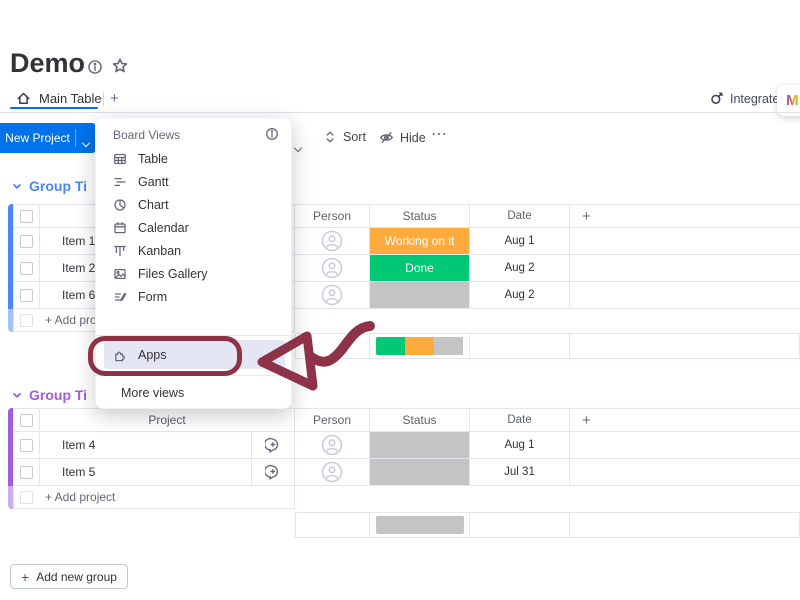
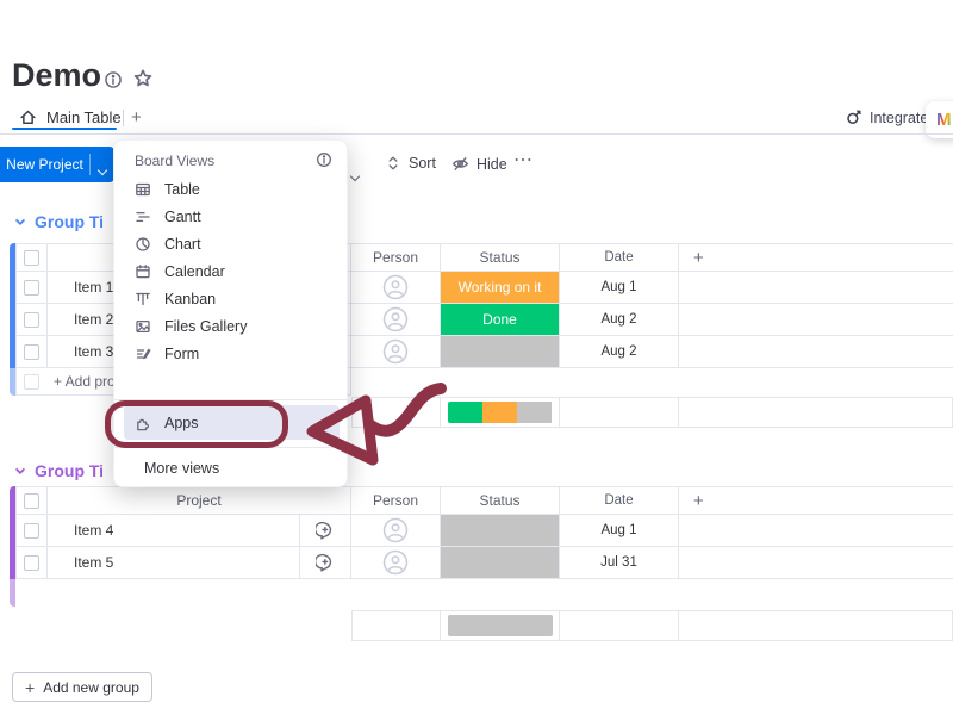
  Demo
  Main Table
  +
  Integrate
  M
  New Project
  Sort
  Hide
  ⋯
  Group Ti
  Person
  Status
  Date
  +
  Item 1
  Working on it
  Aug 1
  Item 2
  Done
  Aug 2
- Item 6
+ Item 3
  Aug 2
  Group Ti
  Project
  Person
  Status
  Date
  +
  Item 4
  Aug 1
  Item 5
  Jul 31
- + Add project
  +
  Add new group
  Board Views
  Table
  Gantt
  Chart
  Calendar
  Kanban
  Files Gallery
  Form
  Apps
  More views
